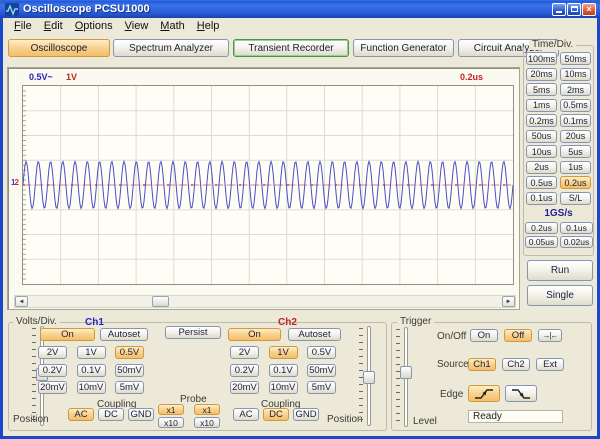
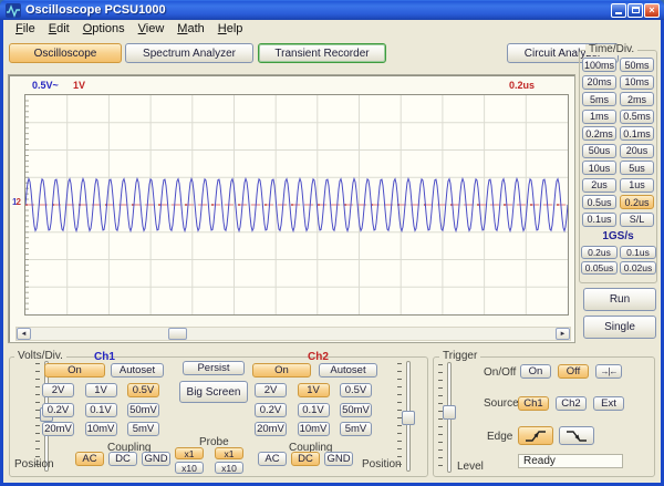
  Oscilloscope PCSU1000
  ×
  File
  Edit
  Options
  View
  Math
  Help
  Oscilloscope
  Spectrum Analyzer
  Transient Recorder
- Function Generator
  Circuit Analy
  0.5V~
  1V
  0.2us
  12
  Time/Div.
  100ms
  50ms
  20ms
  10ms
  5ms
  2ms
  1ms
  0.5ms
  0.2ms
  0.1ms
  50us
  20us
  10us
  5us
  2us
  1us
  0.5us
  0.2us
  0.1us
  S/L
  1GS/s
  0.2us
  0.1us
  0.05us
  0.02us
  Run
  Single
  Volts/Div.
  Ch1
  Position
  On
  Autoset
  2V
  1V
  0.5V
  0.2V
  0.1V
  50mV
  20mV
  10mV
  5mV
  Coupling
  AC
  DC
  GND
  Persist
+ Big Screen
  Probe
  x1
  x10
  x1
  x10
  Ch2
  On
  Autoset
  2V
  1V
  0.5V
  0.2V
  0.1V
  50mV
  20mV
  10mV
  5mV
  Coupling
  AC
  DC
  GND
  Positio
  Trigger
  Level
  On/Off
  On
  Off
  →|←
  Source
  Ch1
  Ch2
  Ext
  Edge
  Ready
